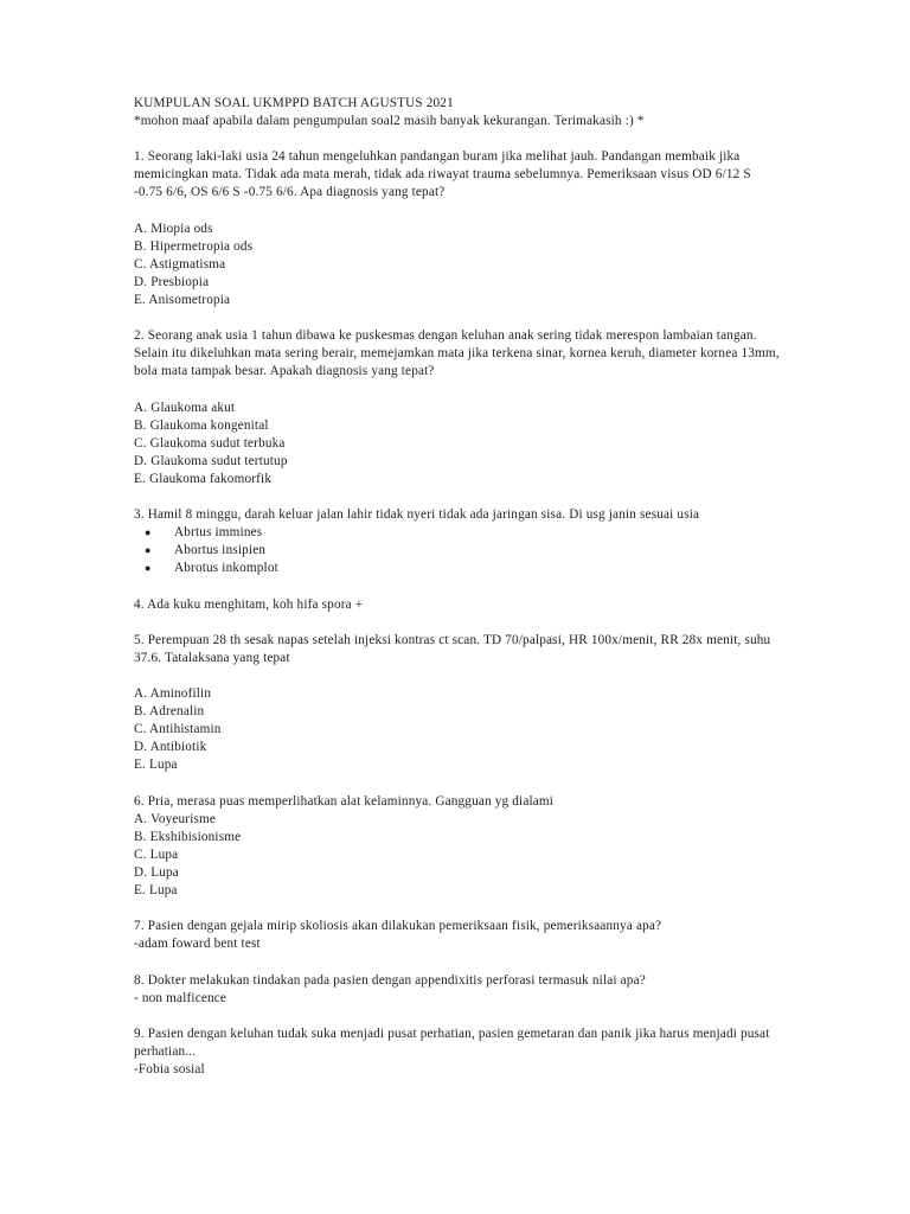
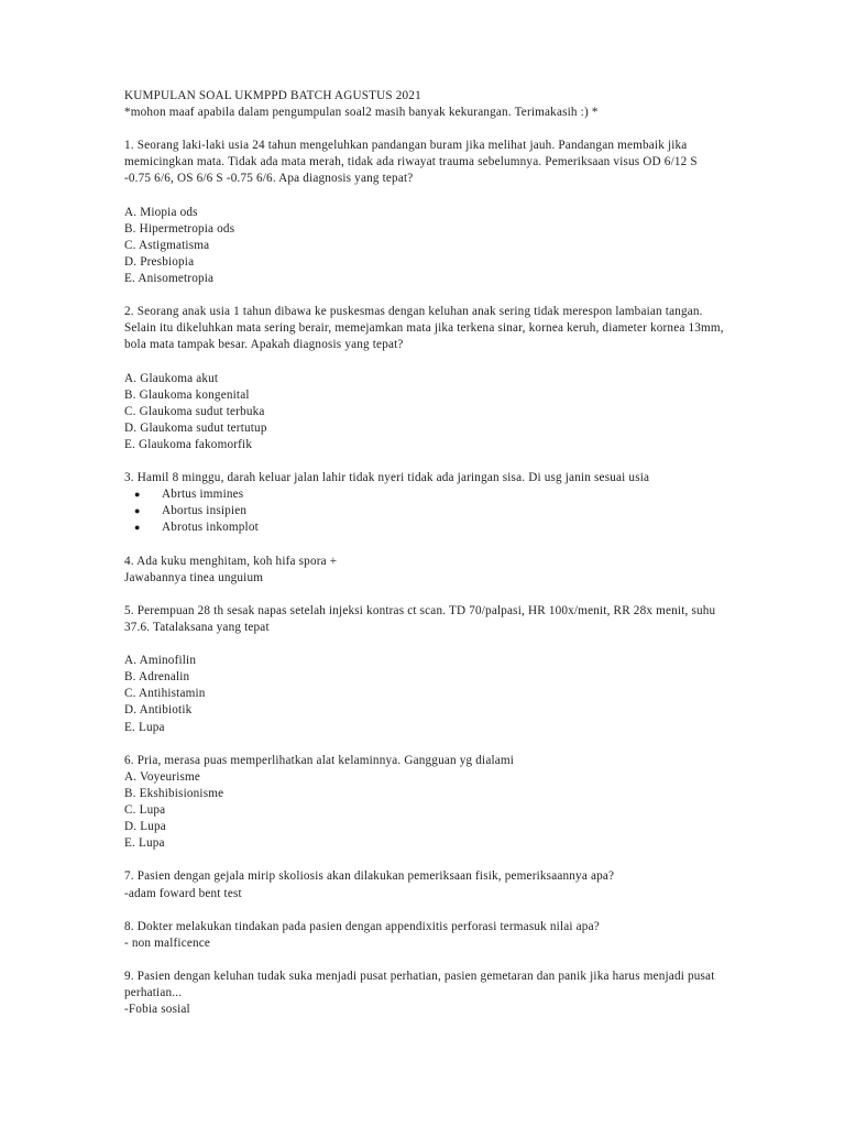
  KUMPULAN SOAL UKMPPD BATCH AGUSTUS 2021
  *mohon maaf apabila dalam pengumpulan soal2 masih banyak kekurangan. Terimakasih :) *
  1. Seorang laki-laki usia 24 tahun mengeluhkan pandangan buram jika melihat jauh. Pandangan membaik jika memicingkan mata. Tidak ada mata merah, tidak ada riwayat trauma sebelumnya. Pemeriksaan visus OD 6/12 S -0.75 6/6, OS 6/6 S -0.75 6/6. Apa diagnosis yang tepat?
  A. Miopia ods
  B. Hipermetropia ods
  C. Astigmatisma
  D. Presbiopia
  E. Anisometropia
  2. Seorang anak usia 1 tahun dibawa ke puskesmas dengan keluhan anak sering tidak merespon lambaian tangan. Selain itu dikeluhkan mata sering berair, memejamkan mata jika terkena sinar, kornea keruh, diameter kornea 13mm, bola mata tampak besar. Apakah diagnosis yang tepat?
  A. Glaukoma akut
  B. Glaukoma kongenital
  C. Glaukoma sudut terbuka
  D. Glaukoma sudut tertutup
  E. Glaukoma fakomorfik
  3. Hamil 8 minggu, darah keluar jalan lahir tidak nyeri tidak ada jaringan sisa. Di usg janin sesuai usia
  ●
  Abrtus immines
  ●
  Abortus insipien
  ●
  Abrotus inkomplot
  4. Ada kuku menghitam, koh hifa spora +
+ Jawabannya tinea unguium
  5. Perempuan 28 th sesak napas setelah injeksi kontras ct scan. TD 70/palpasi, HR 100x/menit, RR 28x menit, suhu 37.6. Tatalaksana yang tepat
  A. Aminofilin
  B. Adrenalin
  C. Antihistamin
  D. Antibiotik
  E. Lupa
  6. Pria, merasa puas memperlihatkan alat kelaminnya. Gangguan yg dialami
  A. Voyeurisme
  B. Ekshibisionisme
  C. Lupa
  D. Lupa
  E. Lupa
  7. Pasien dengan gejala mirip skoliosis akan dilakukan pemeriksaan fisik, pemeriksaannya apa?
  -adam foward bent test
  8. Dokter melakukan tindakan pada pasien dengan appendixitis perforasi termasuk nilai apa?
  - non malficence
  9. Pasien dengan keluhan tudak suka menjadi pusat perhatian, pasien gemetaran dan panik jika harus menjadi pusat perhatian...
  -Fobia sosial
